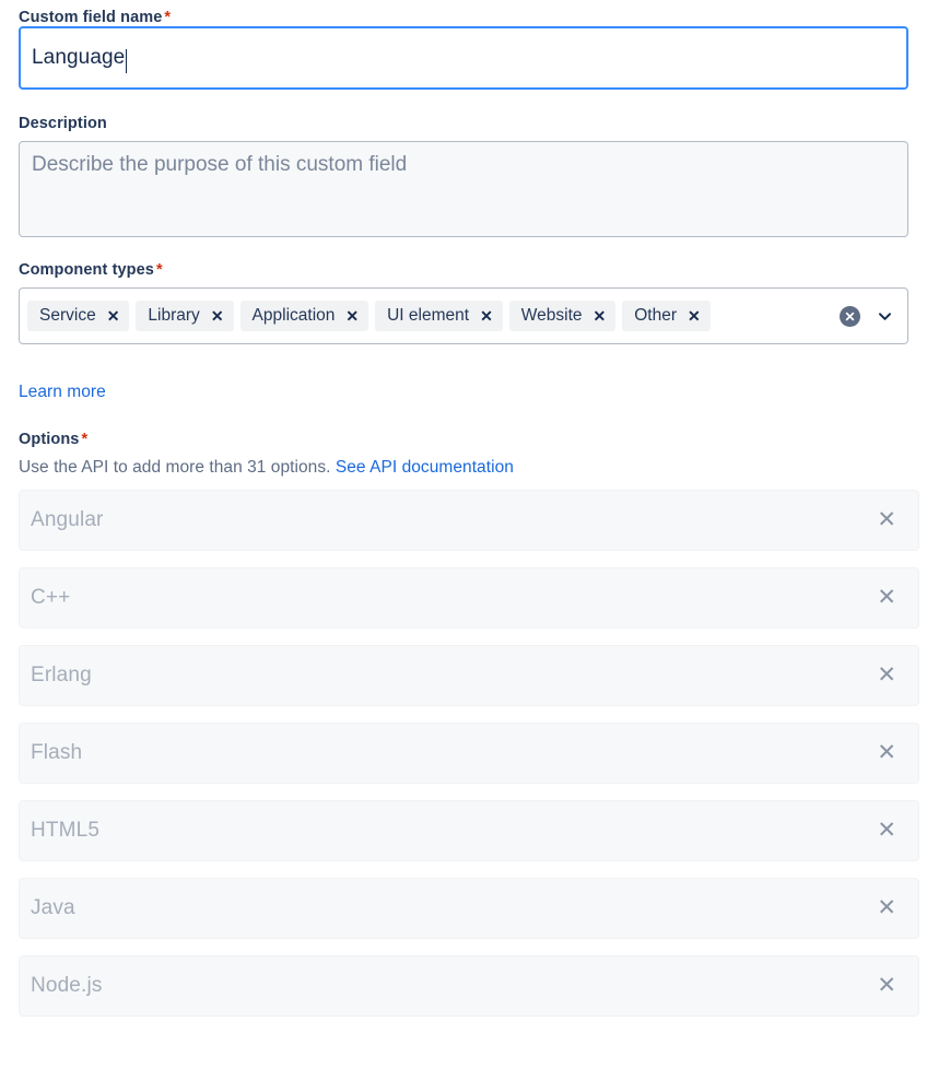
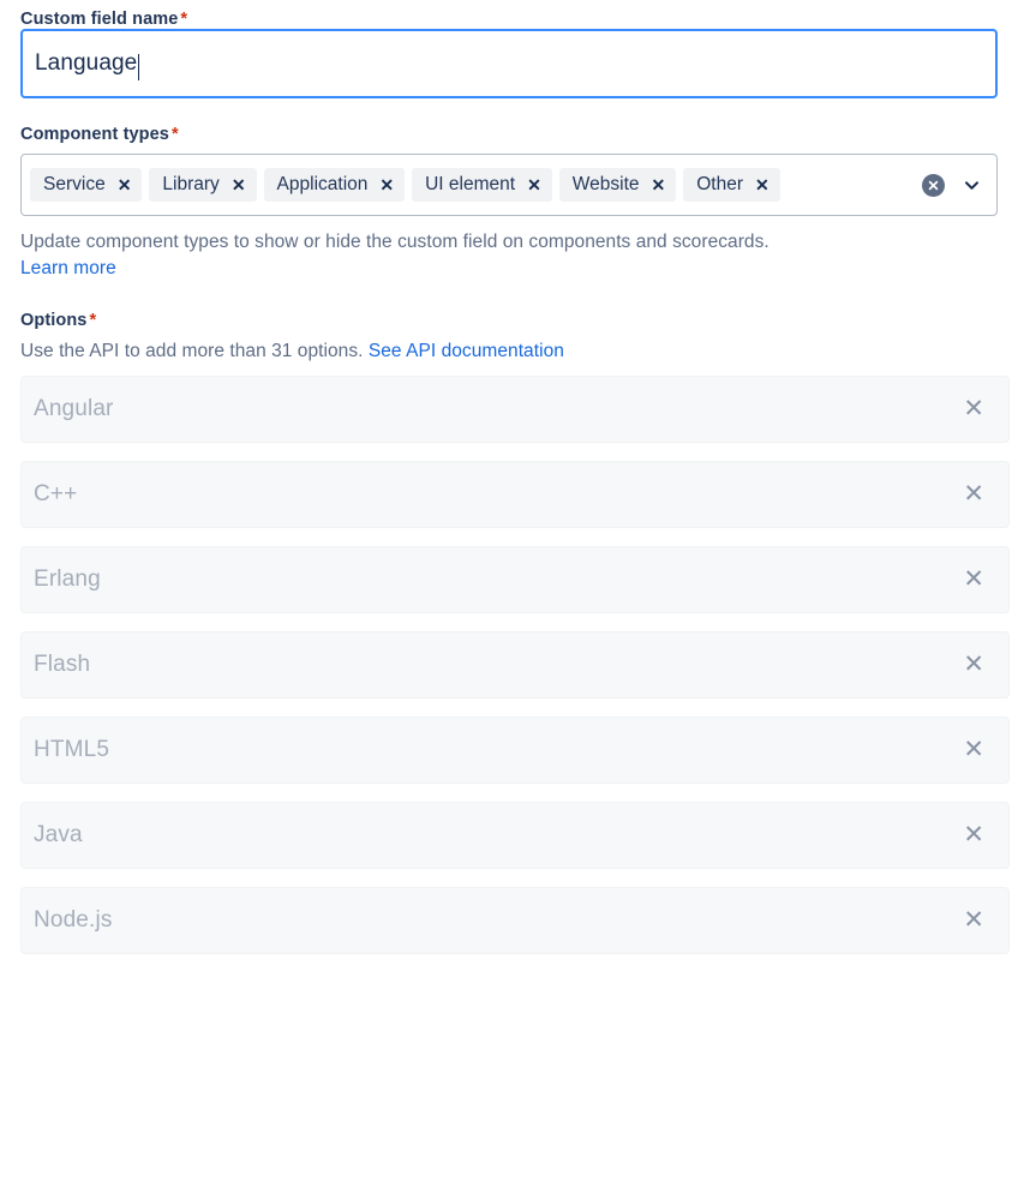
  Custom field name
  *
  Language
- Description
- Describe the purpose of this custom field
  Component types
  *
  Service
  ✕
  Library
  ✕
  Application
  ✕
  UI element
  ✕
  Website
  ✕
  Other
  ✕
+ Update component types to show or hide the custom field on components and scorecards.
  Learn more
  Options
  *
  Use the API to add more than 31 options. See API documentation
  Angular
  ✕
  C++
  ✕
  Erlang
  ✕
  Flash
  ✕
  HTML5
  ✕
  Java
  ✕
  Node.js
  ✕
